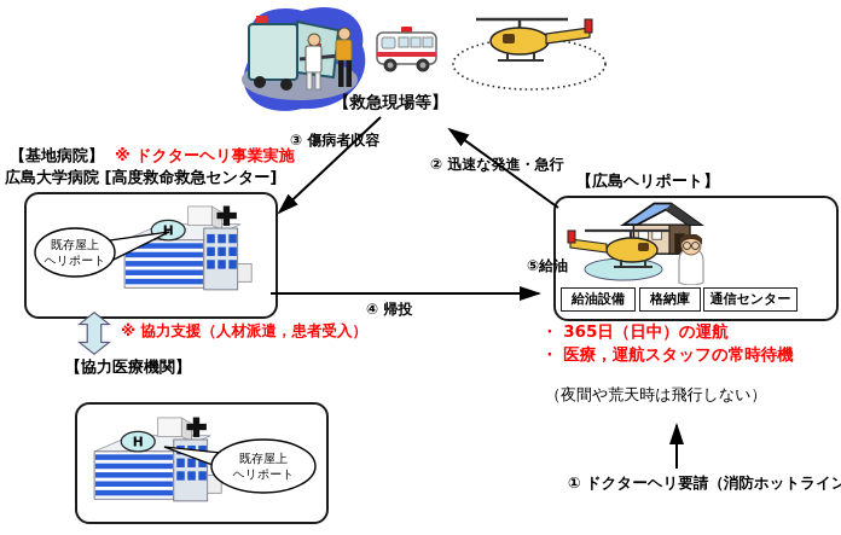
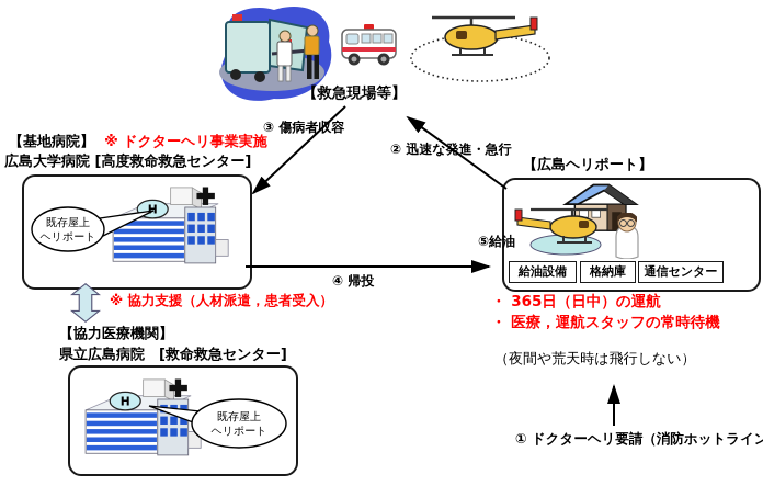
  【救急現場等】
  ③ 傷病者収容
  ② 迅速な進・急行
  【基地病院】 ※ ドクターヘリ事業実施
  広島大学病院 [高度救命救急センター]
  H
  【広島ヘリポート】
  給油設備
  格納庫
  通信センター
  ⑤給油
  ④ 帰投
  ※ 協力支援（人材派遣，患者受入）
  【協力医療機関】
+ 県立広島病院 [救命救急センター]
  H
  ・ 365日（日中）の運航
  ・ 医療，運航スタッフの常時待機
  （夜間や荒天時は飛行しない）
  ① ドクターヘリ要請（消防ホットライン
  既存屋上
  ヘリポート
  既存屋上
  ヘリポート
